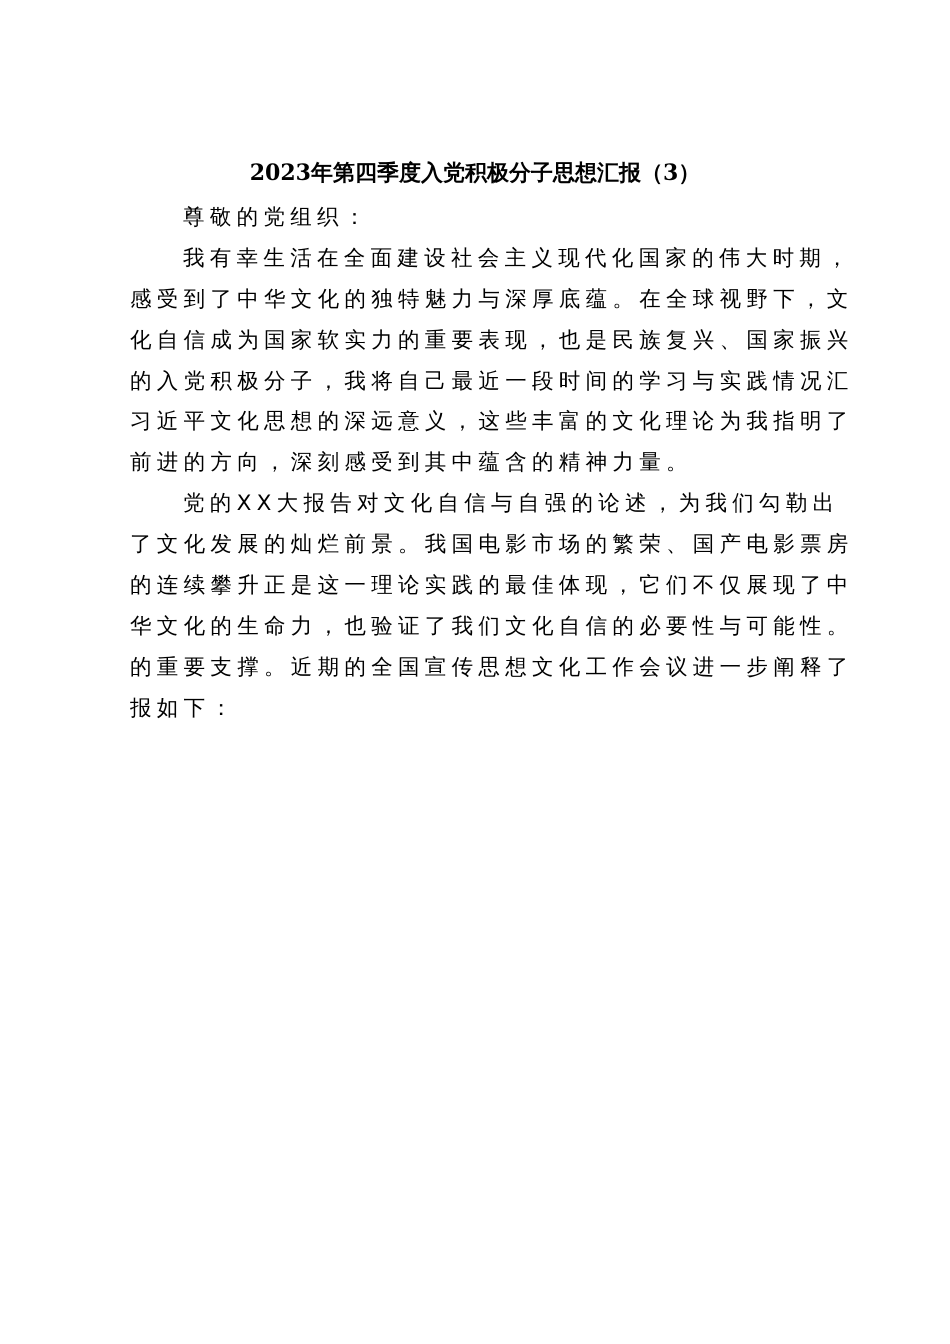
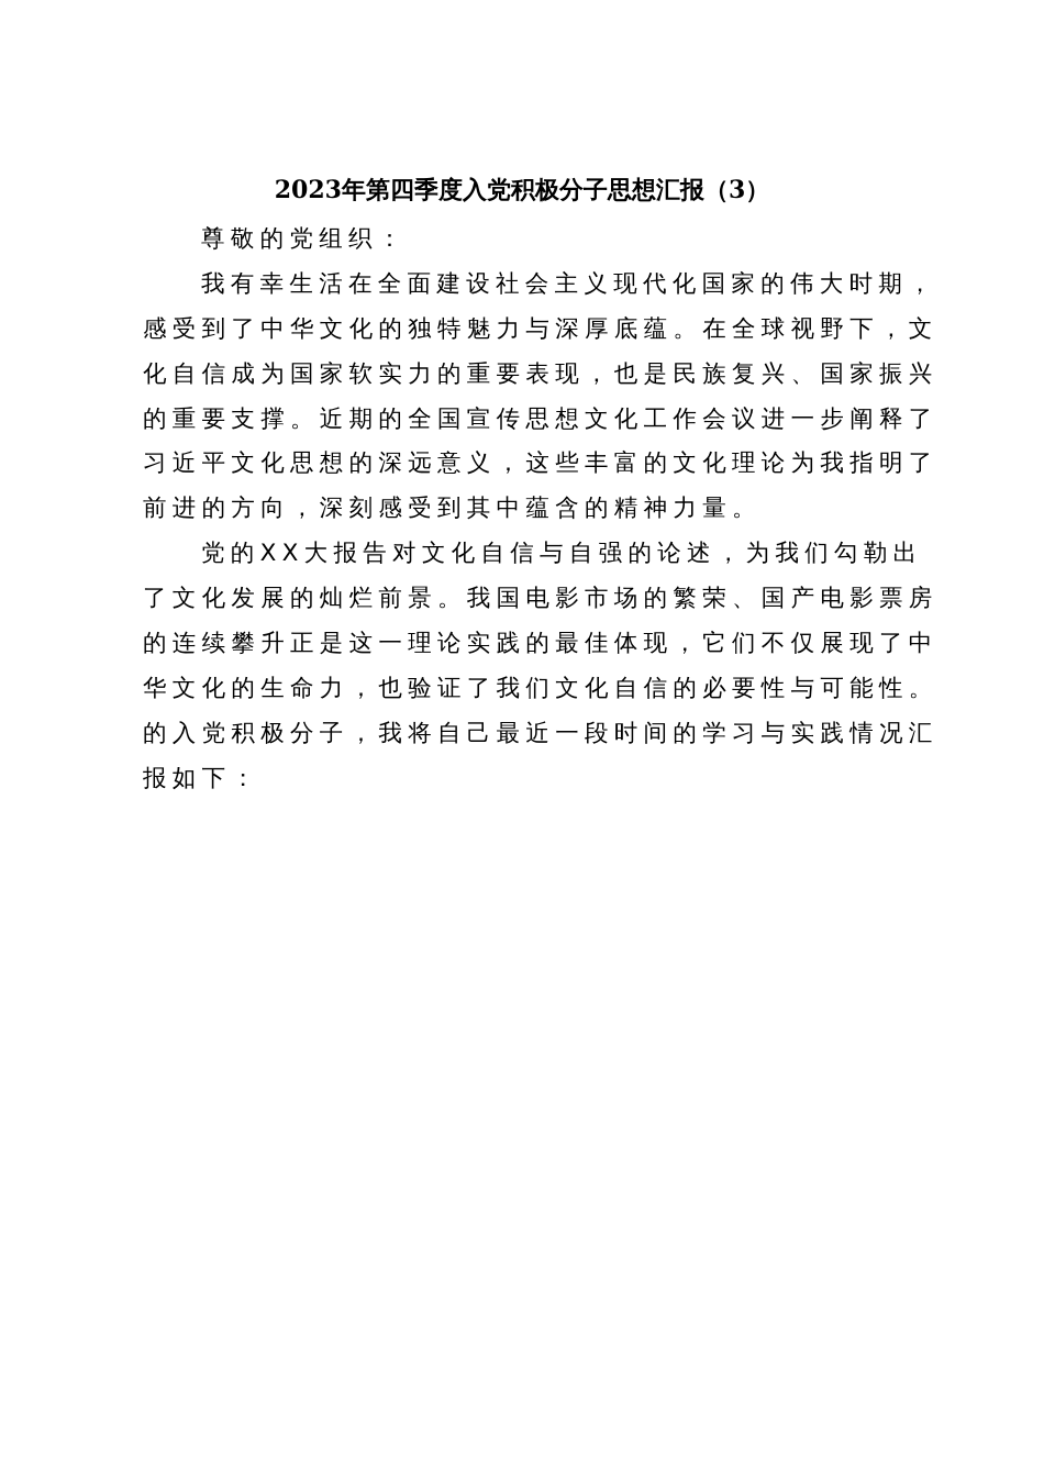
  2023年第四季度入党积极分子思想汇报（3）
  尊敬的党组织：
  我有幸生活在全面建设社会主义现代化国家的伟大时期，
  感受到了中华文化的独特魅力与深厚底蕴。在全球视野下，文
  化自信成为国家软实力的重要表现，也是民族复兴、国家振兴
- 的入党积极分子，我将自己最近一段时间的学习与实践情况汇
+ 的重要支撑。近期的全国宣传思想文化工作会议进一步阐释了
  习近平文化思想的深远意义，这些丰富的文化理论为我指明了
  前进的方向，深刻感受到其中蕴含的精神力量。
  党的XX大报告对文化自信与自强的论述，为我们勾勒出
  了文化发展的灿烂前景。我国电影市场的繁荣、国产电影票房
  的连续攀升正是这一理论实践的最佳体现，它们不仅展现了中
  华文化的生命力，也验证了我们文化自信的必要性与可能性。
- 的重要支撑。近期的全国宣传思想文化工作会议进一步阐释了
+ 的入党积极分子，我将自己最近一段时间的学习与实践情况汇
  报如下：
